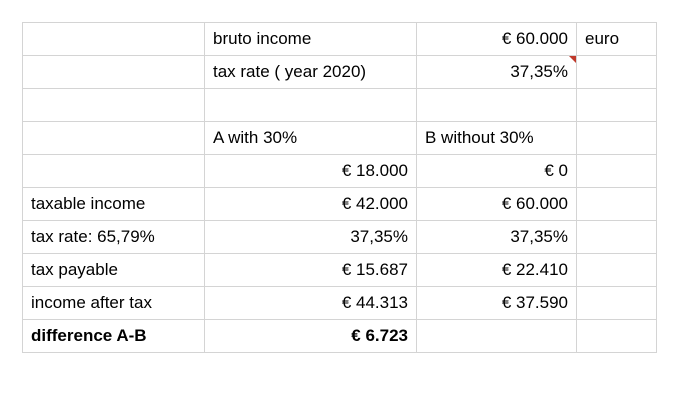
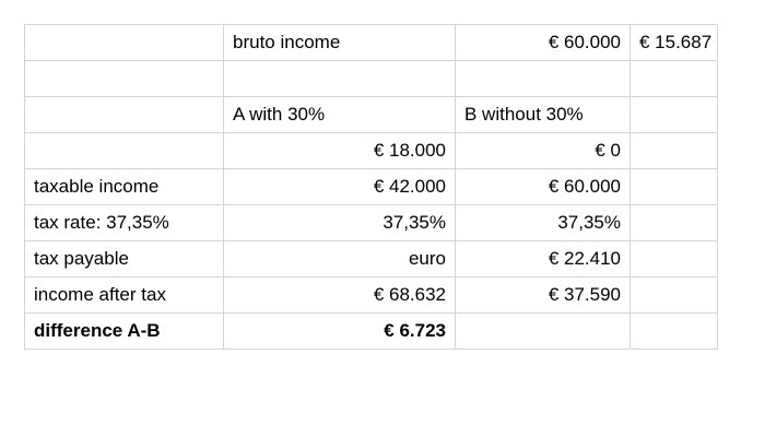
- 	bruto income	€ 60.000	euro
+ 	bruto income	€ 60.000	€ 15.687
- 	tax rate ( year 2020)	37,35%
  	A with 30%	B without 30%
  	€ 18.000	€ 0
  taxable income	€ 42.000	€ 60.000
- tax rate: 65,79%	37,35%	37,35%
+ tax rate: 37,35%	37,35%	37,35%
- tax payable	€ 15.687	€ 22.410
+ tax payable	euro	€ 22.410
- income after tax	€ 44.313	€ 37.590
+ income after tax	€ 68.632	€ 37.590
  difference A-B	€ 6.723
